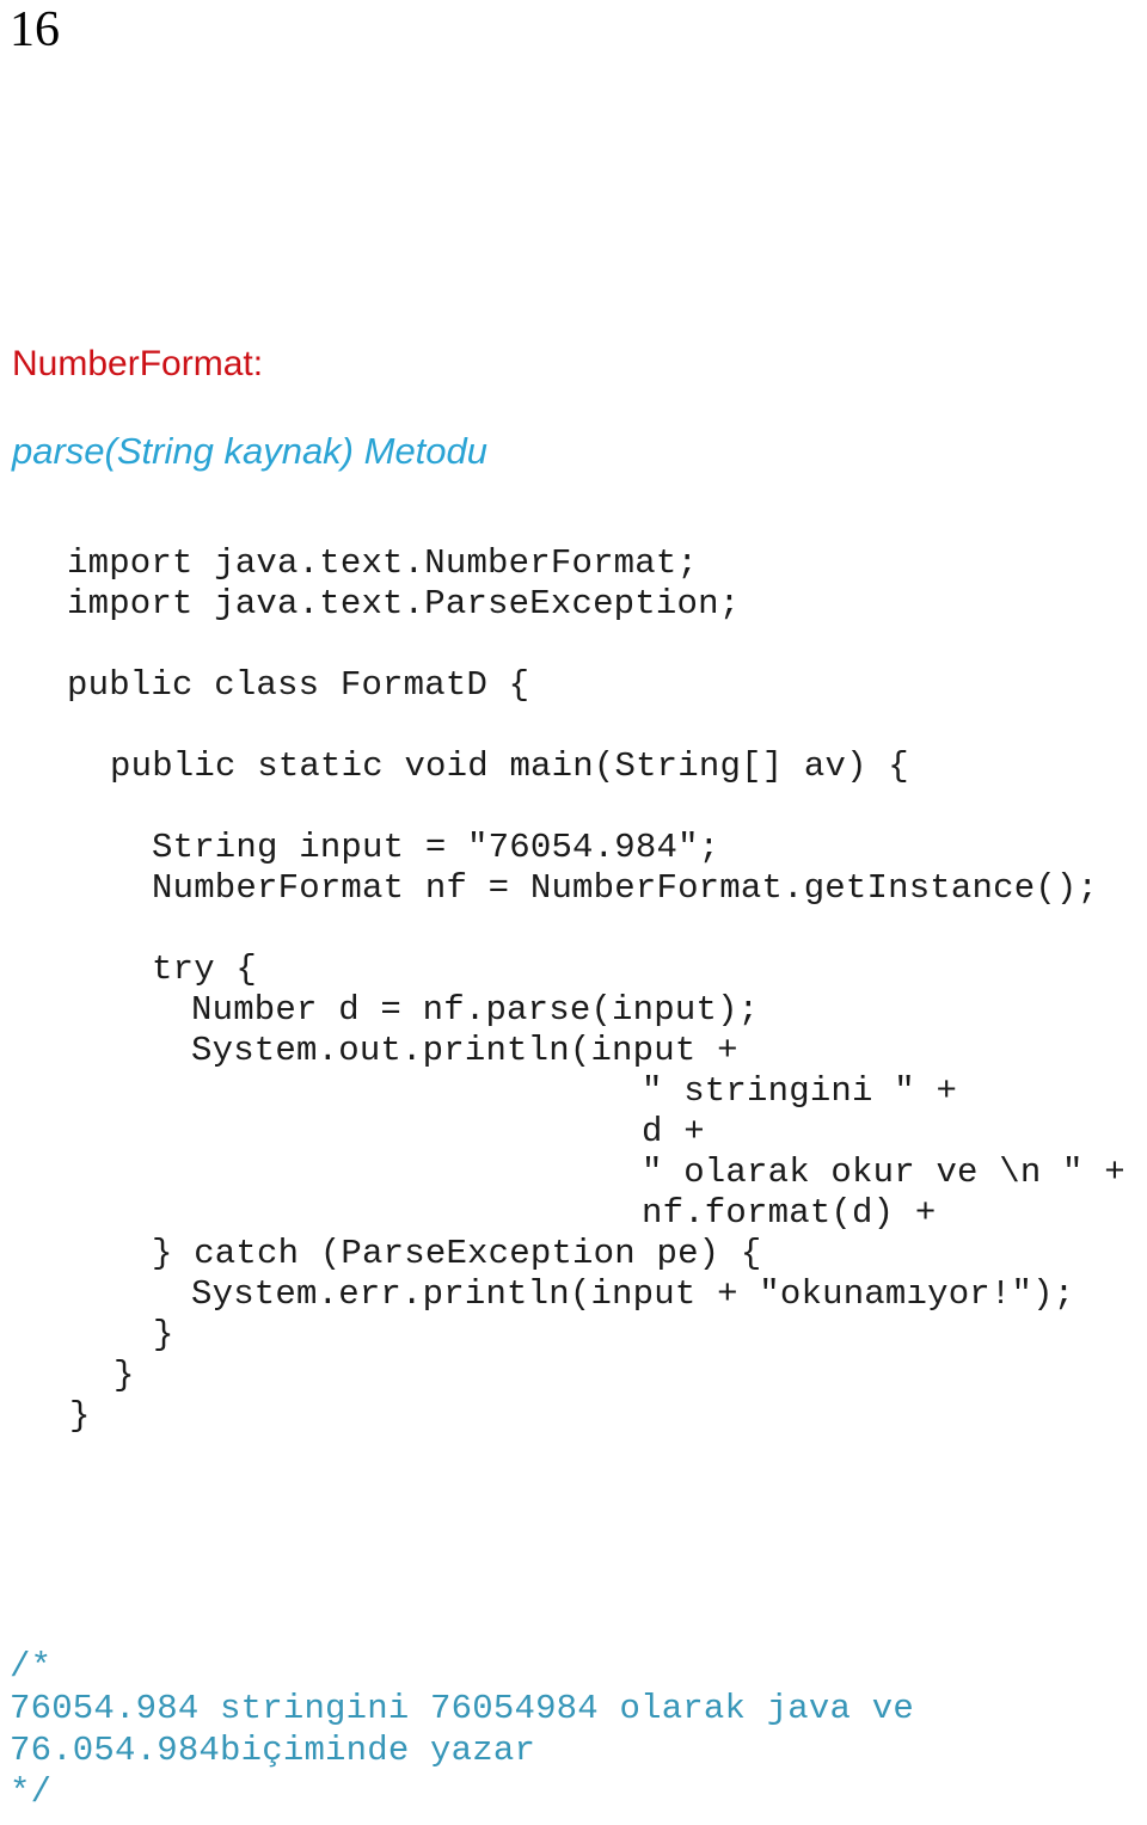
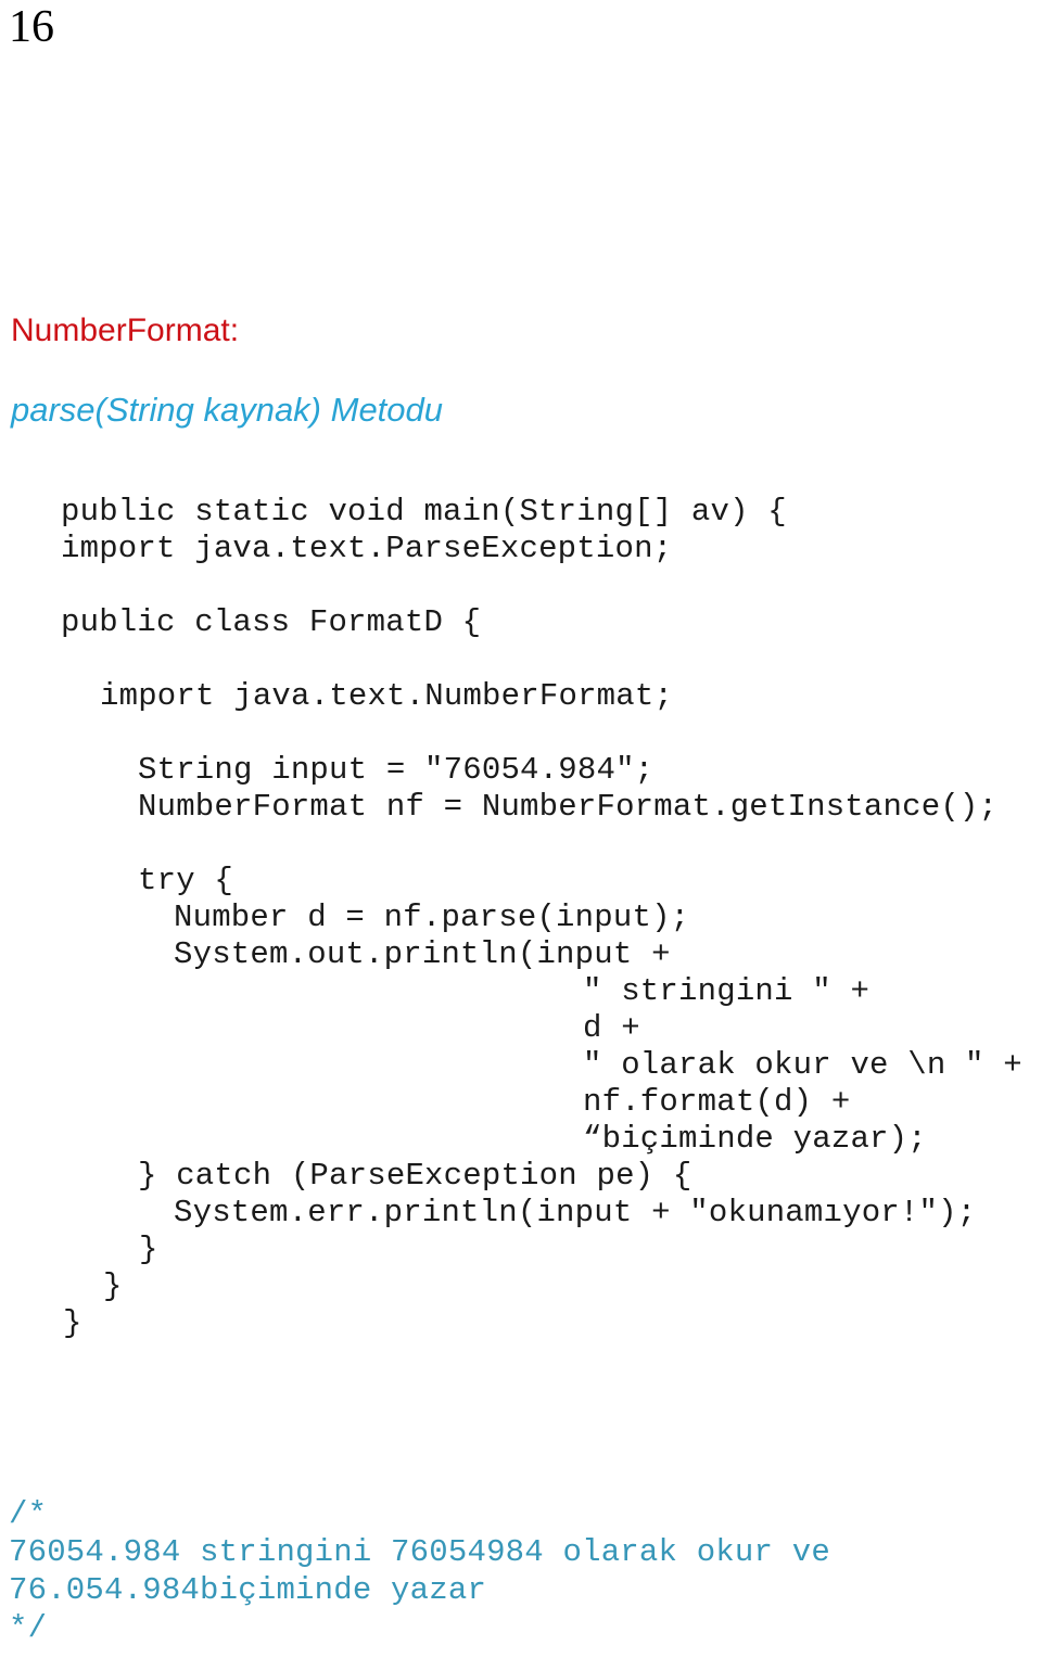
  16
  NumberFormat:
  parse(String kaynak) Metodu
- import java.text.NumberFormat;
+ public static void main(String[] av) {
  import java.text.ParseException;
  public class FormatD {
- public static void main(String[] av) {
+ import java.text.NumberFormat;
  String input = "76054.984";
  NumberFormat nf = NumberFormat.getInstance();
  try {
  Number d = nf.parse(input);
  System.out.println(input +
  " stringini " +
  d +
  " olarak okur ve \n " +
  nf.format(d) +
+ “biçiminde yazar);
  } catch (ParseException pe) {
  System.err.println(input + "okunamıyor!");
  }
  }
  }
  /*
- 76054.984 stringini 76054984 olarak java ve
+ 76054.984 stringini 76054984 olarak okur ve
  76.054.984biçiminde yazar
  */
